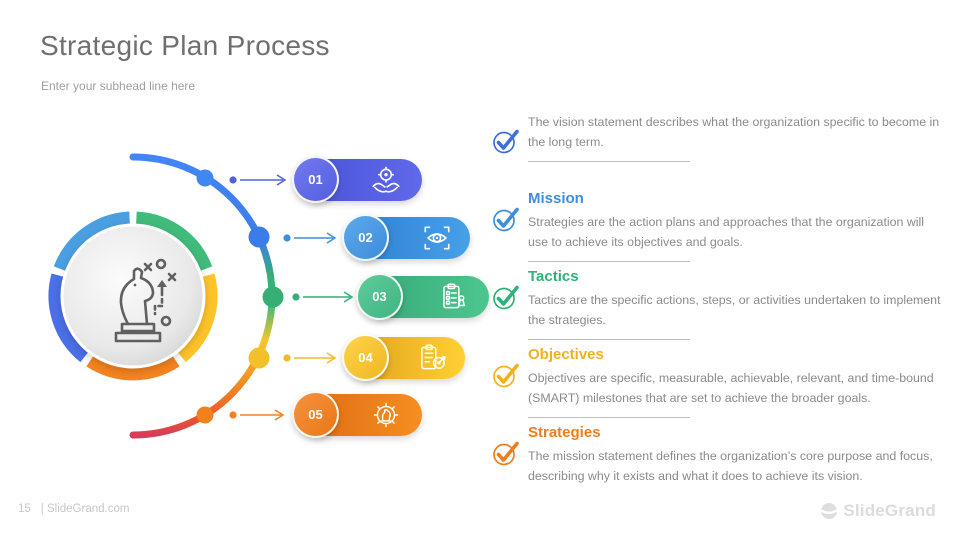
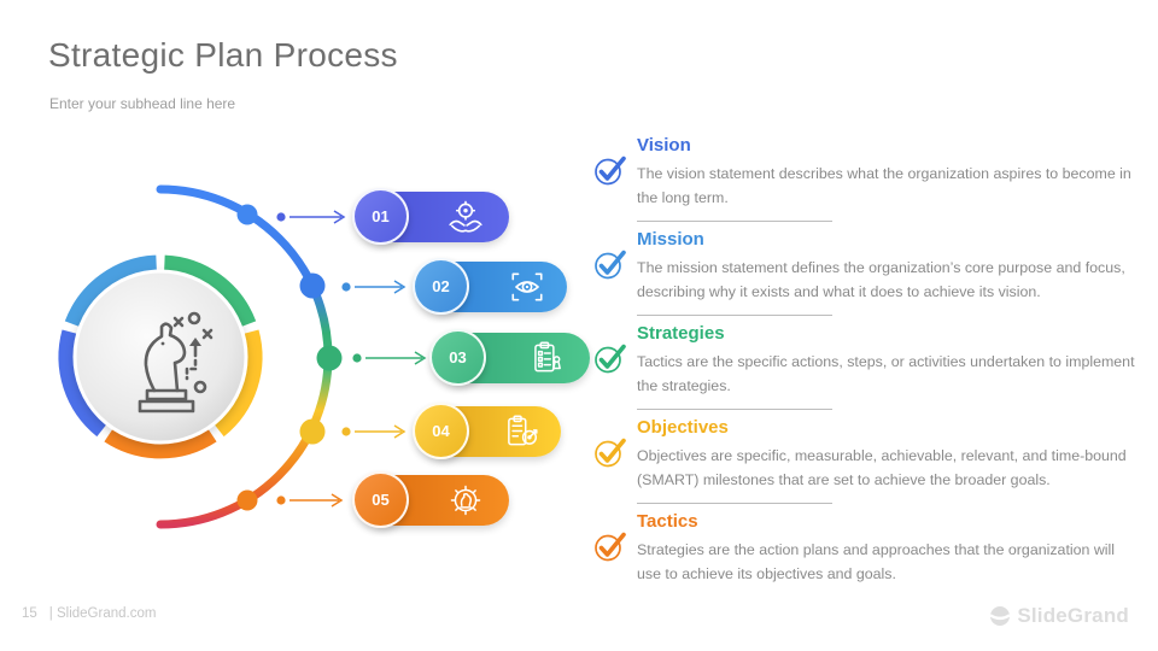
  Strategic Plan Process
  Enter your subhead line here
  01
  02
  03
  04
  05
+ Vision
- The vision statement describes what the organization specific to become in the long term.
+ The vision statement describes what the organization aspires to become in the long term.
  Mission
- Strategies are the action plans and approaches that the organization will use to achieve its objectives and goals.
+ The mission statement defines the organization’s core purpose and focus, describing why it exists and what it does to achieve its vision.
- Tactics
+ Strategies
  Tactics are the specific actions, steps, or activities undertaken to implement the strategies.
  Objectives
  Objectives are specific, measurable, achievable, relevant, and time-bound (SMART) milestones that are set to achieve the broader goals.
- Strategies
+ Tactics
- The mission statement defines the organization’s core purpose and focus, describing why it exists and what it does to achieve its vision.
+ Strategies are the action plans and approaches that the organization will use to achieve its objectives and goals.
  15
  | SlideGrand.com
  SlideGrand
